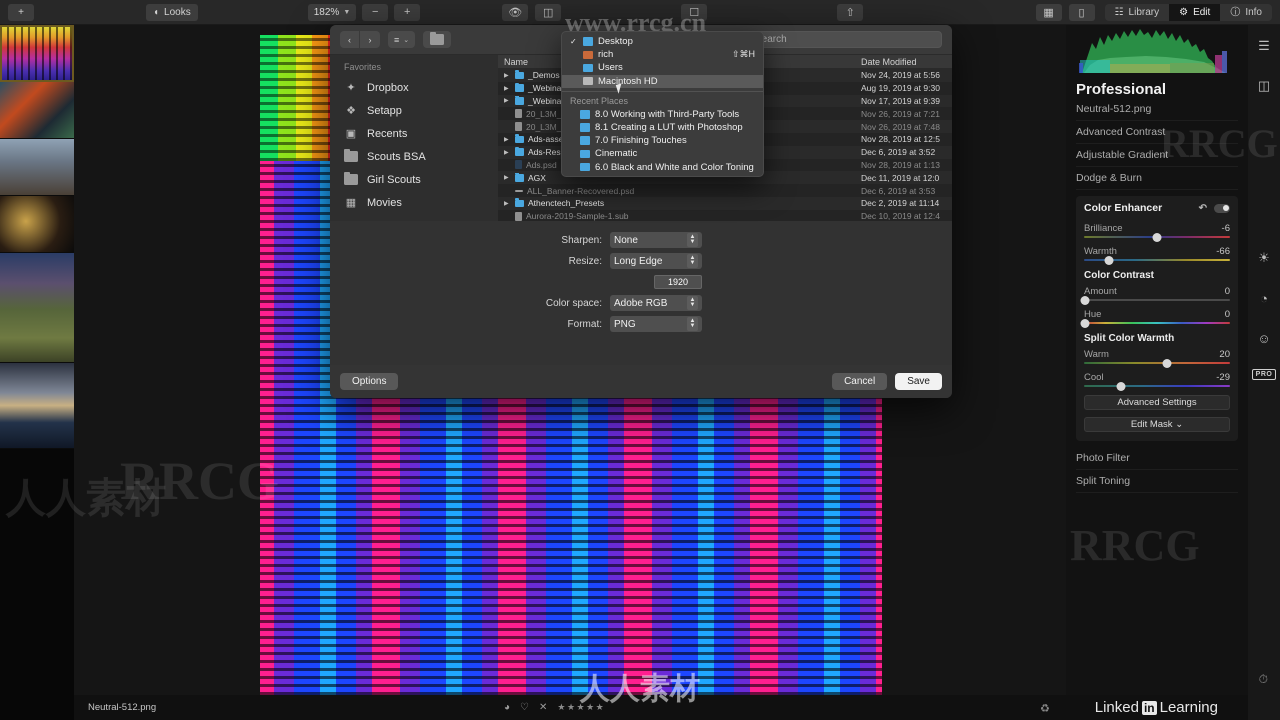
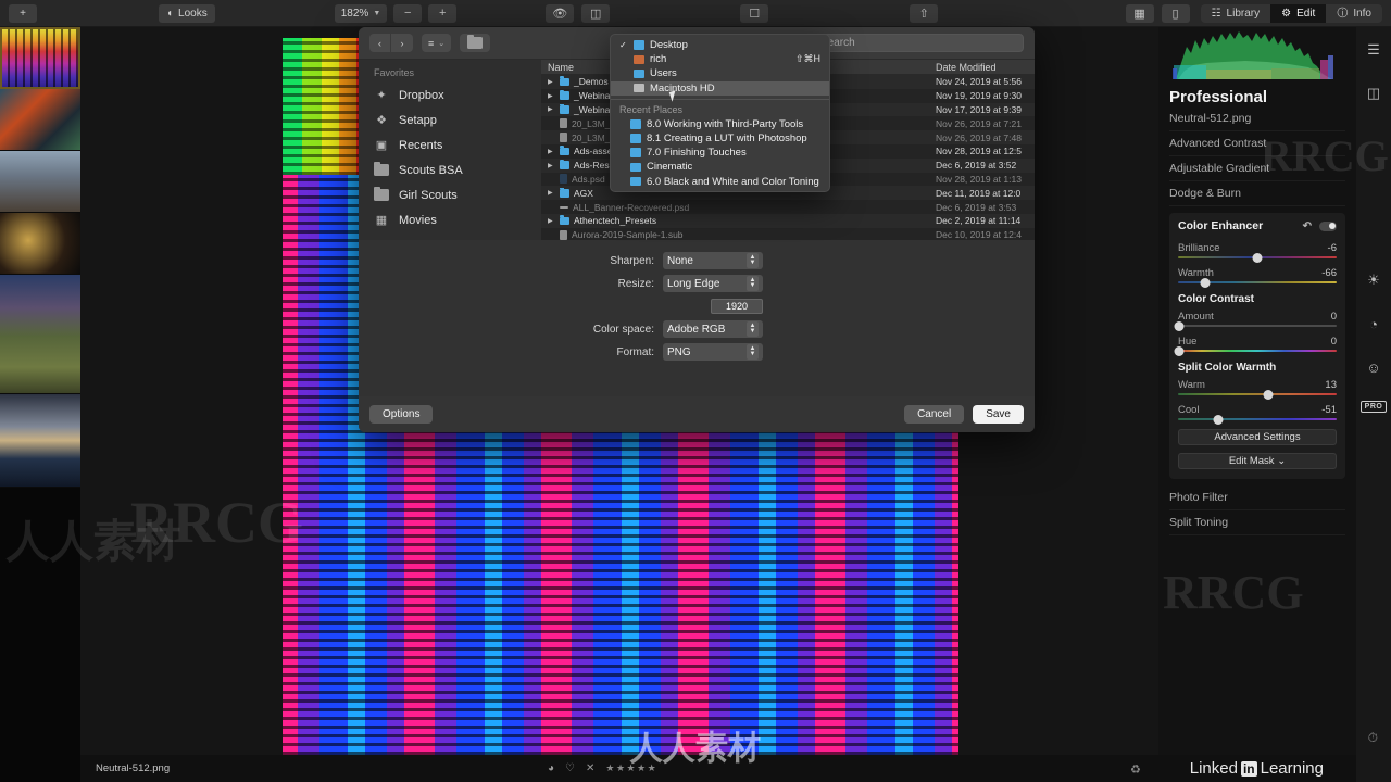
  +
  ◖
  Looks
  182%
  −
  +
  👁
  ◫
  ☐
  ⇧
  ▦
  ▯
  ☷
  Library
  ⚙
  Edit
  ⓘ
  Info
  ‹
  ›
  ≡
  earch
  Favorites
  ✦
  Dropbox
  ❖
  Setapp
  ▣
  Recents
  Scouts BSA
  Girl Scouts
  ▦
  Movies
  Name
  Date Modified
  _Demos
  Nov 24, 2019 at 5:56
  _Webina
- Aug 19, 2019 at 9:30
+ Nov 19, 2019 at 9:30
  Nov 17, 2019 at 9:39
  Nov 26, 2019 at 7:21
  Nov 26, 2019 at 7:48
  Ads-ass
  Nov 28, 2019 at 12:5
  Dec 6, 2019 at 3:52
  Ads.psd
  Nov 28, 2019 at 1:13
  AGX
  Dec 11, 2019 at 12:0
  ALL_Banner-Recovered.psd
  Dec 6, 2019 at 3:53
  Athenctech_Presets
  Dec 2, 2019 at 11:14
  Aurora-2019-Sample-1.sub
  Dec 10, 2019 at 12:4
  Sharpen:
  None
  Resize:
  Long Edge
  1920
  Color space:
  Adobe RGB
  Format:
  PNG
  Options
  Cancel
  Save
  ✓
  Desktop
  rich
  ⇧⌘H
  Users
  Macintosh HD
  Recent Places
  8.0 Working with Third-Party Tools
  8.1 Creating a LUT with Photoshop
  7.0 Finishing Touches
  Cinematic
  6.0 Black and White and Color Toning
  Professional
  Neutral-512.png
  Advanced Contrast
  Adjustable Gradient
  Dodge & Burn
  Color Enhancer
  ↶
  Brilliance
  -6
  Warmth
  -66
  Color Contrast
  Amount
  0
  Hue
  0
  Split Color Warmth
  Warm
- 20
+ 13
  Cool
- -29
+ -51
  Advanced Settings
  Edit Mask ⌄
  Photo Filter
  Split Toning
  ☰
  ◫
  ☀
  ◔
  ☺
  Neutral-512.png
  ◕
  ♡
  ✕
  ★★★★★
  Linked
  in
  Learning
  ⏱
  ♻
- www.rrcg.cn
  人人素材
  人人素材
  RRCG
  RRCG
  RRCG
